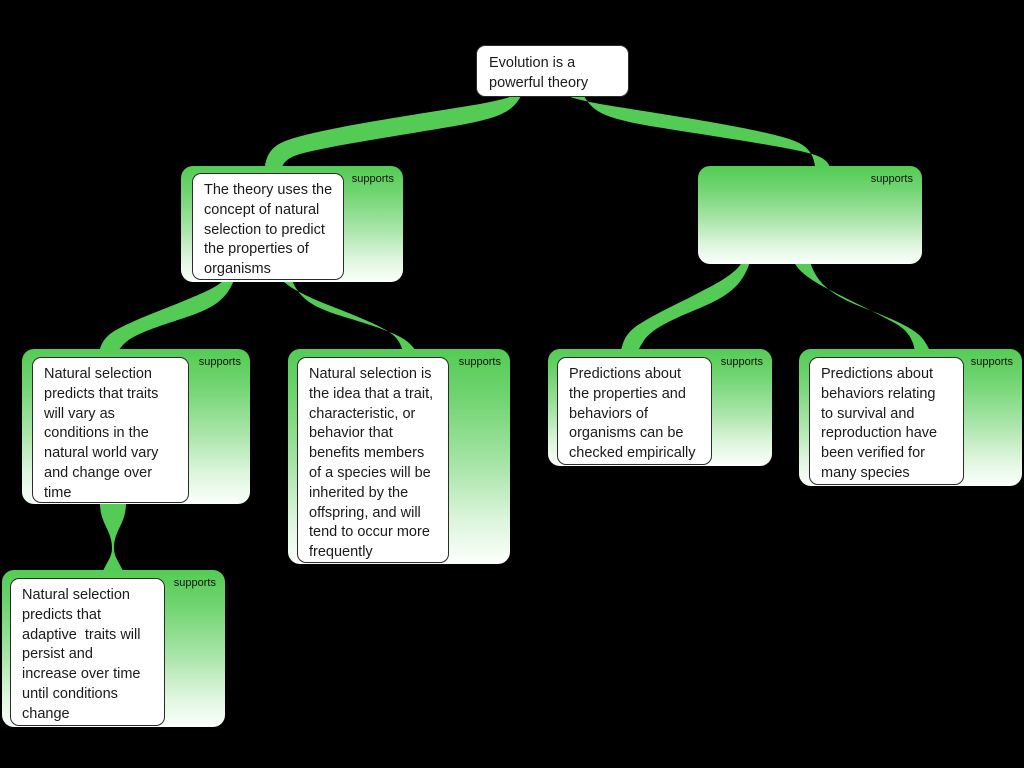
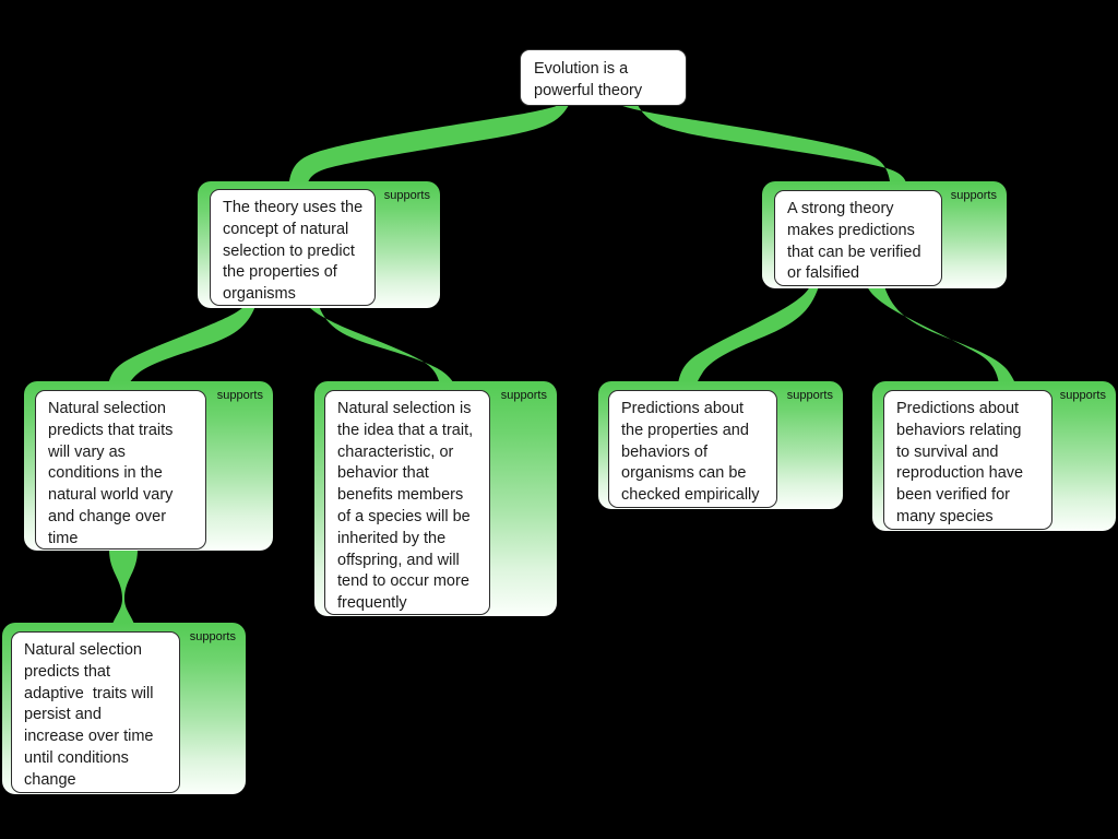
  Evolution is a
  powerful theory
  supports
  The theory uses the
  concept of natural
  selection to predict
  the properties of
  organisms
  supports
+ A strong theory
+ makes predictions
+ that can be verified
+ or falsified
  supports
  Natural selection
  predicts that traits
  will vary as
  conditions in the
  natural world vary
  and change over
  time
  supports
  Natural selection is
  the idea that a trait,
  characteristic, or
  behavior that
  benefits members
  of a species will be
  inherited by the
  offspring, and will
  tend to occur more
  frequently
  supports
  Predictions about
  the properties and
  behaviors of
  organisms can be
  checked empirically
  supports
  Predictions about
  behaviors relating
  to survival and
  reproduction have
  been verified for
  many species
  supports
  Natural selection
  predicts that
  adaptive traits will
  persist and
  increase over time
  until conditions
  change
